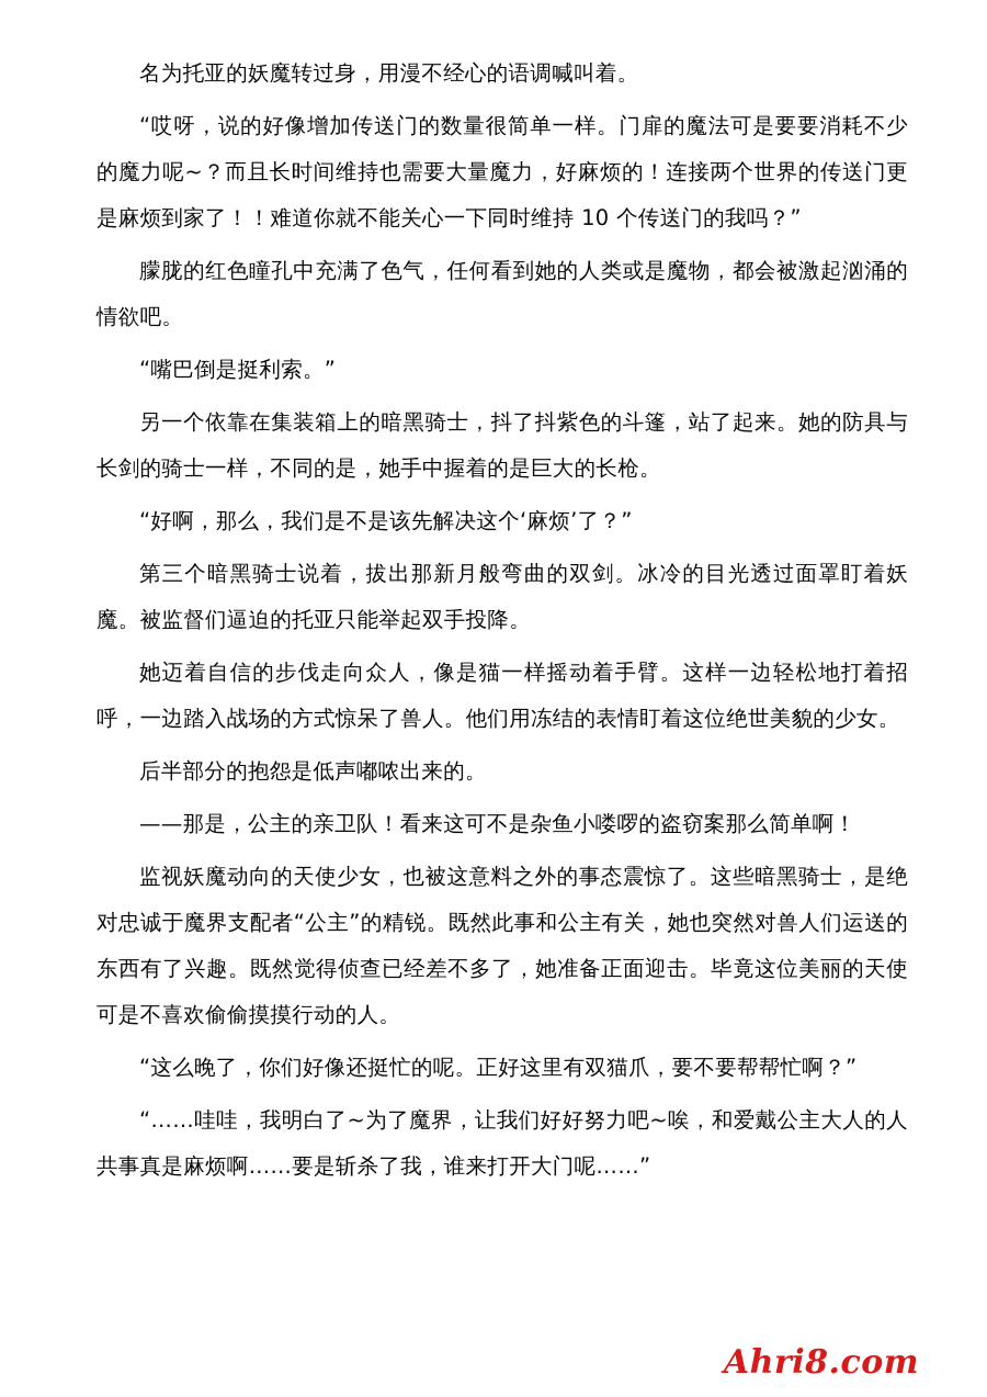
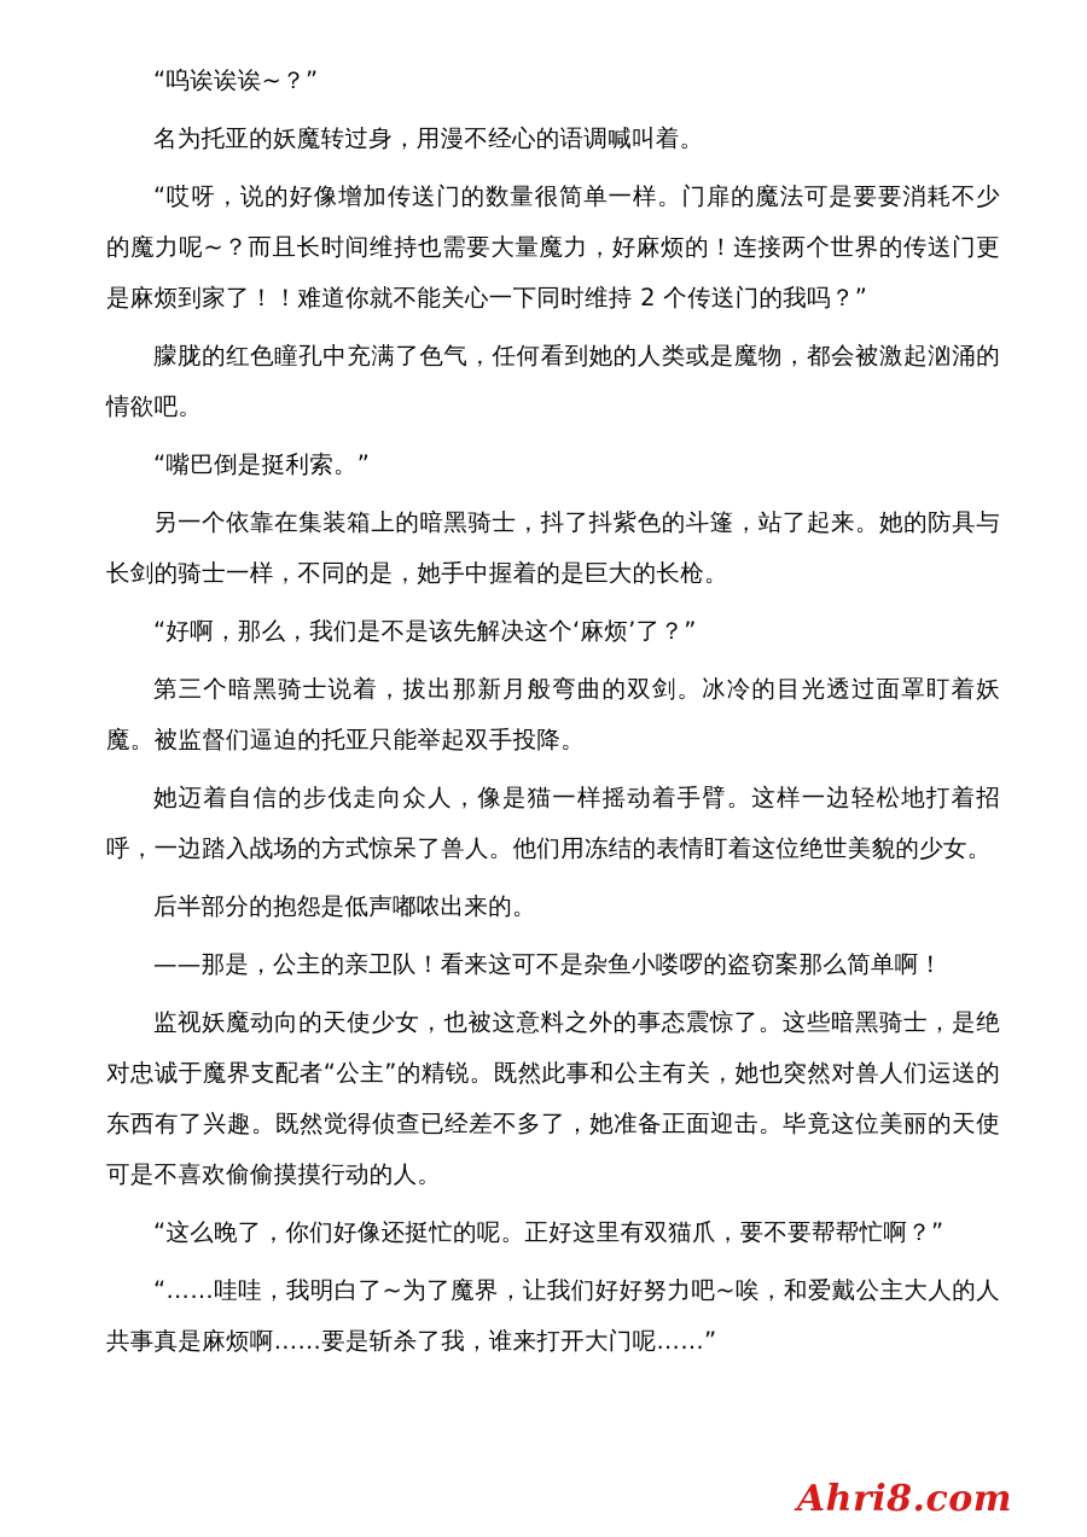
+ “呜诶诶诶~？”
  名为托亚的妖魔转过身，用漫不经心的语调喊叫着。
- “哎呀，说的好像增加传送门的数量很简单一样。门扉的魔法可是要要消耗不少的魔力呢~？而且长时间维持也需要大量魔力，好麻烦的！连接两个世界的传送门更是麻烦到家了！！难道你就不能关心一下同时维持 10 个传送门的我吗？”
+ “哎呀，说的好像增加传送门的数量很简单一样。门扉的魔法可是要要消耗不少的魔力呢~？而且长时间维持也需要大量魔力，好麻烦的！连接两个世界的传送门更是麻烦到家了！！难道你就不能关心一下同时维持 2 个传送门的我吗？”
  朦胧的红色瞳孔中充满了色气，任何看到她的人类或是魔物，都会被激起汹涌的情欲吧。
  “嘴巴倒是挺利索。”
  另一个依靠在集装箱上的暗黑骑士，抖了抖紫色的斗篷，站了起来。她的防具与长剑的骑士一样，不同的是，她手中握着的是巨大的长枪。
  “好啊，那么，我们是不是该先解决这个‘麻烦’了？”
  第三个暗黑骑士说着，拔出那新月般弯曲的双剑。冰冷的目光透过面罩盯着妖魔。被监督们逼迫的托亚只能举起双手投降。
  她迈着自信的步伐走向众人，像是猫一样摇动着手臂。这样一边轻松地打着招呼，一边踏入战场的方式惊呆了兽人。他们用冻结的表情盯着这位绝世美貌的少女。
  后半部分的抱怨是低声嘟哝出来的。
  ——那是，公主的亲卫队！看来这可不是杂鱼小喽啰的盗窃案那么简单啊！
  监视妖魔动向的天使少女，也被这意料之外的事态震惊了。这些暗黑骑士，是绝对忠诚于魔界支配者“公主”的精锐。既然此事和公主有关，她也突然对兽人们运送的东西有了兴趣。既然觉得侦查已经差不多了，她准备正面迎击。毕竟这位美丽的天使可是不喜欢偷偷摸摸行动的人。
  “这么晚了，你们好像还挺忙的呢。正好这里有双猫爪，要不要帮帮忙啊？”
  “……哇哇，我明白了~为了魔界，让我们好好努力吧~唉，和爱戴公主大人的人共事真是麻烦啊……要是斩杀了我，谁来打开大门呢……”
  Ahri8.com
